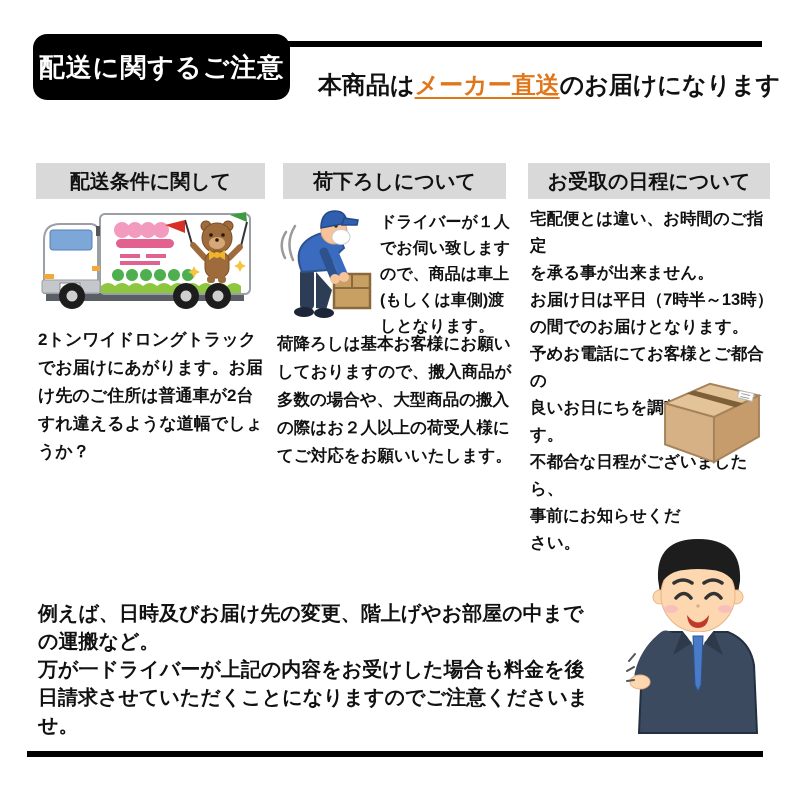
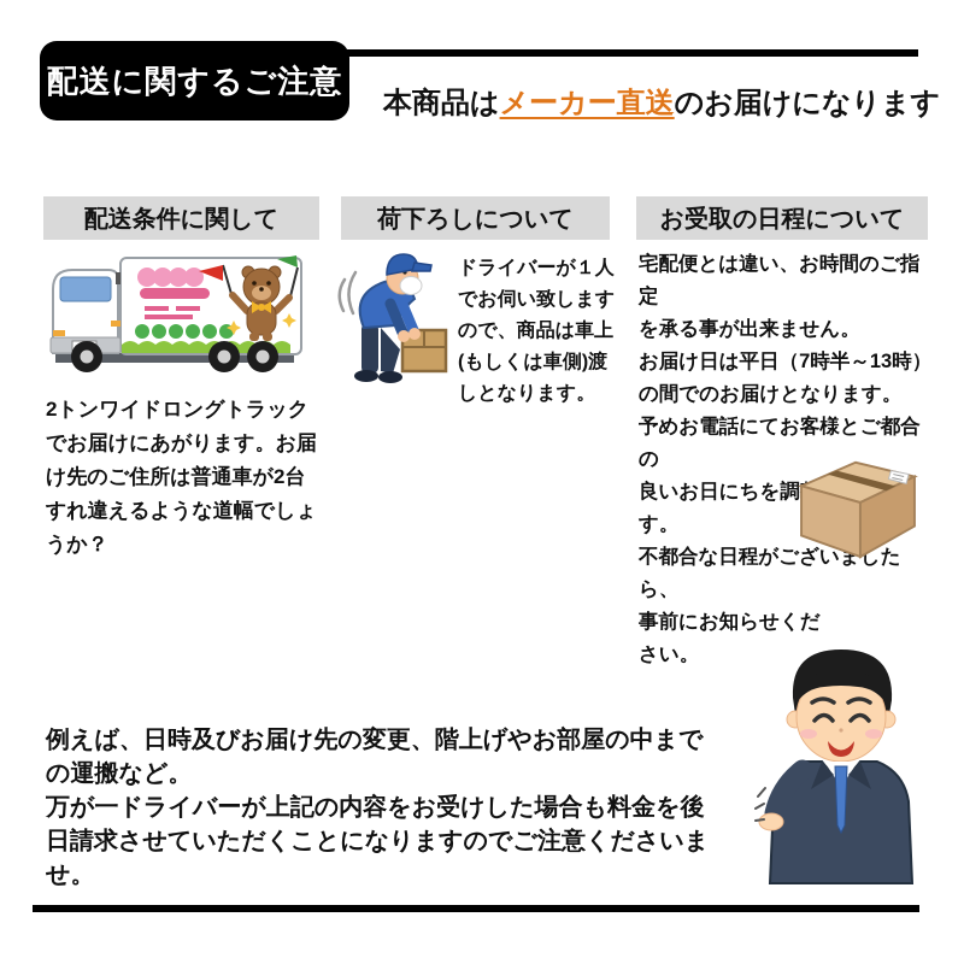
  配送に関するご注意
  本商品はメーカー直送のお届けになります
  配送条件に関して
  荷下ろしについて
  お受取の日程について
  2トンワイドロングトラック
  でお届けにあがります。お届
  け先のご住所は普通車が2台
  すれ違えるような道幅でしょ
  うか？
  ドライバーが１人
  でお伺い致します
  ので、商品は車上
  (もしくは車側)渡
  しとなります。
- 荷降ろしは基本お客様にお願い
- しておりますので、搬入商品が
- 多数の場合や、大型商品の搬入
- の際はお２人以上の荷受人様に
- てご対応をお願いいたします。
  宅配便とは違い、お時間のご指定
  を承る事が出来ません。
  お届け日は平日（7時半～13時）
  の間でのお届けとなります。
  予めお電話にてお客様とご都合の
  不都合な日程がございましたら、
  事前にお知らせくだ
  さい。
  例えば、日時及びお届け先の変更、階上げやお部屋の中まで
  の運搬など。
  万が一ドライバーが上記の内容をお受けした場合も料金を後
  日請求させていただくことになりますのでご注意くださいま
  せ。
